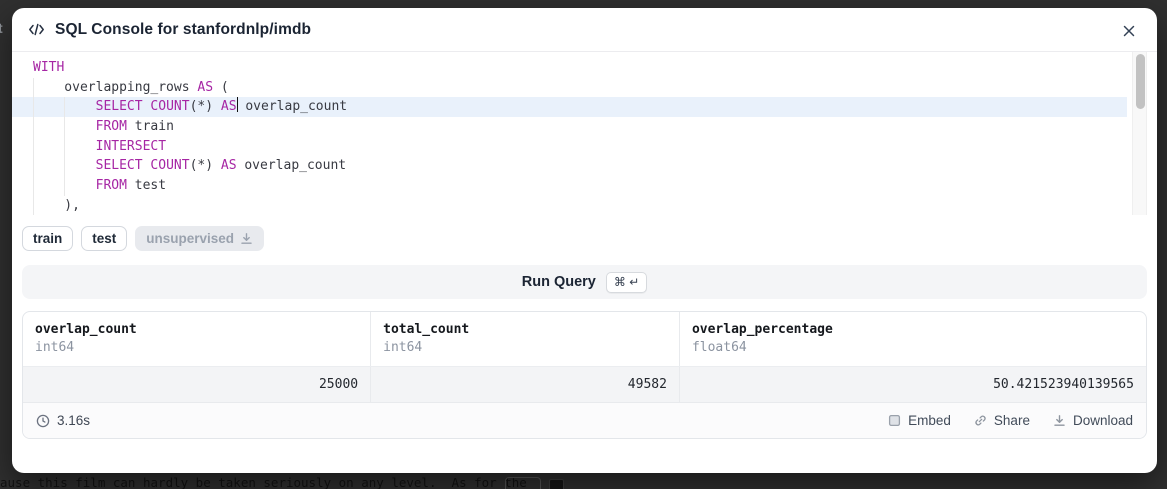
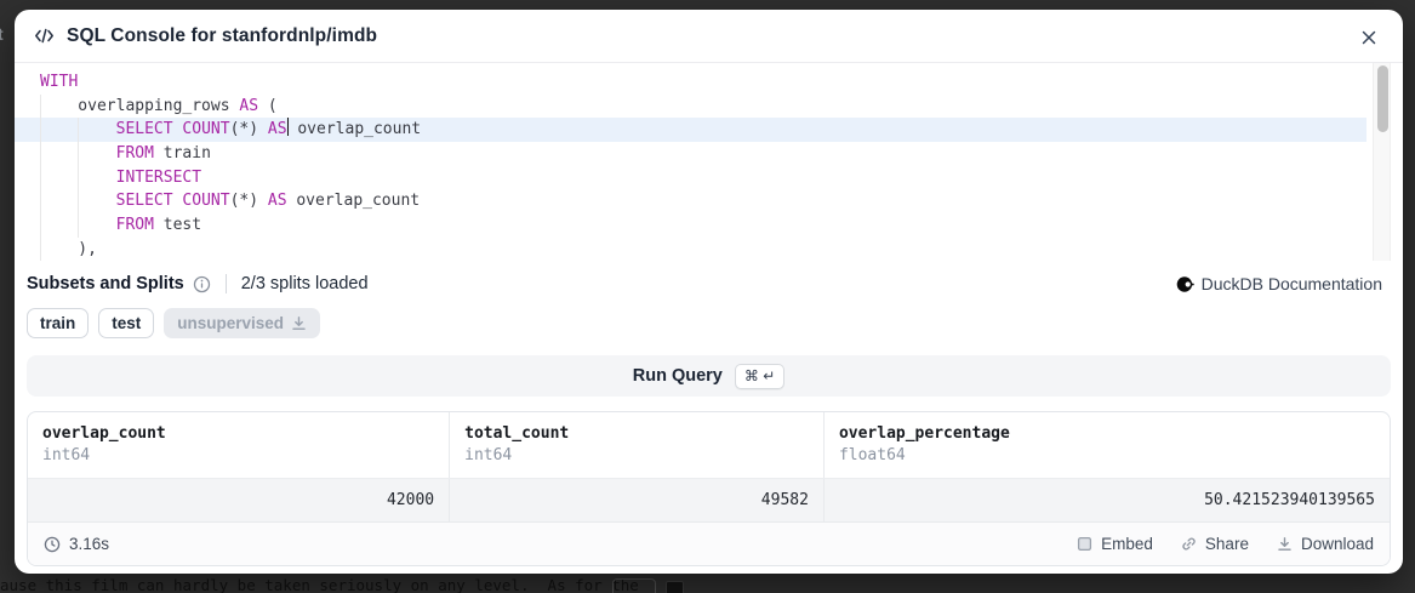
  t
  ause this film can hardly be taken seriously on any level. As for the
  SQL Console for stanfordnlp/imdb
  WITH
  overlapping_rows AS (
  SELECT COUNT(*) AS overlap_count
  FROM train
  INTERSECT
  SELECT COUNT(*) AS overlap_count
  FROM test
  ),
+ Subsets and Splits
+ 2/3 splits loaded
+ DuckDB Documentation
  train
  test
  unsupervised
  Run Query
  ⌘ ↵
  overlap_count
  int64
  total_count
  int64
  overlap_percentage
  float64
- 25000
+ 42000
  49582
  50.421523940139565
  3.16s
  Embed
  Share
  Download
